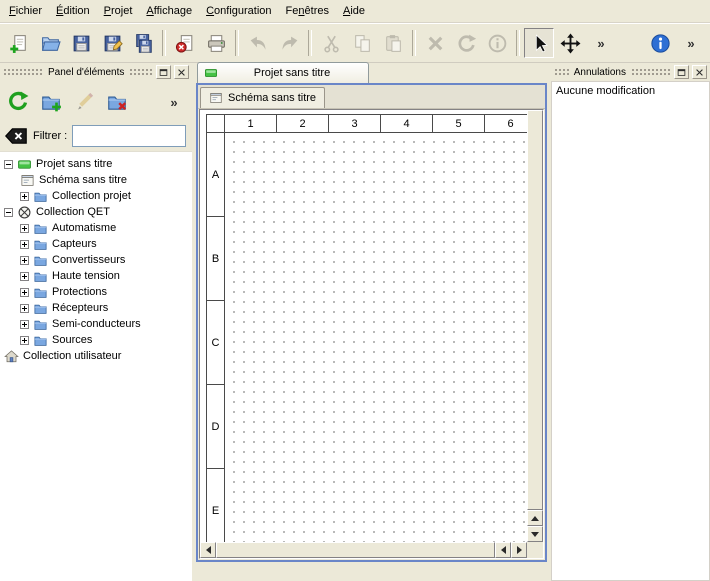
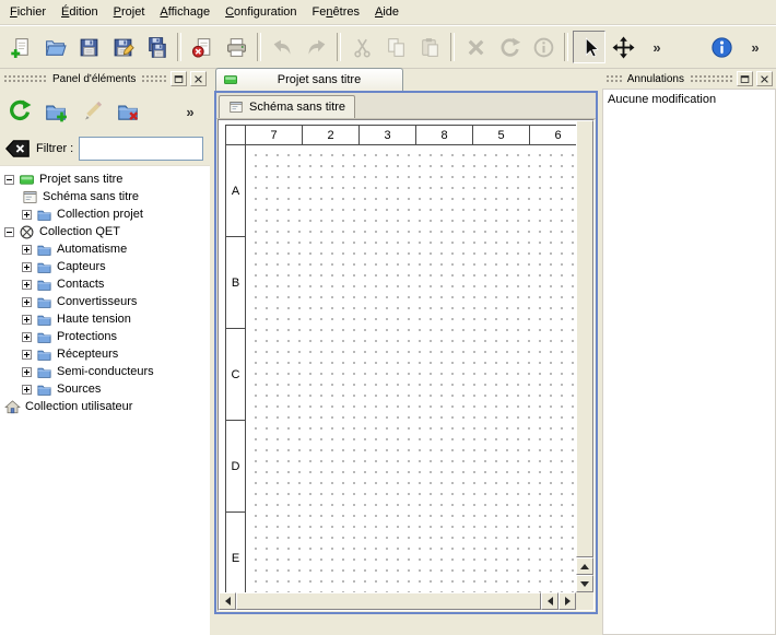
  F
  ichier
  É
  dition
  P
  rojet
  A
  ffichage
  C
  onfiguration
  Fe
  n
  êtres
  A
  ide
  »
  »
  Panel d'éléments
  »
  Filtrer :
  Projet sans titre
  Schéma sans titre
  Collection projet
  Collection QET
  Automatisme
  Capteurs
+ Contacts
  Convertisseurs
  Haute tension
  Protections
  Récepteurs
  Semi-conducteurs
  Sources
  Collection utilisateur
  Projet sans titre
  Schéma sans titre
- 1
+ 7
  2
  3
- 4
+ 8
  5
  6
  A
  B
  C
  D
  E
  Annulations
  Aucune modification
